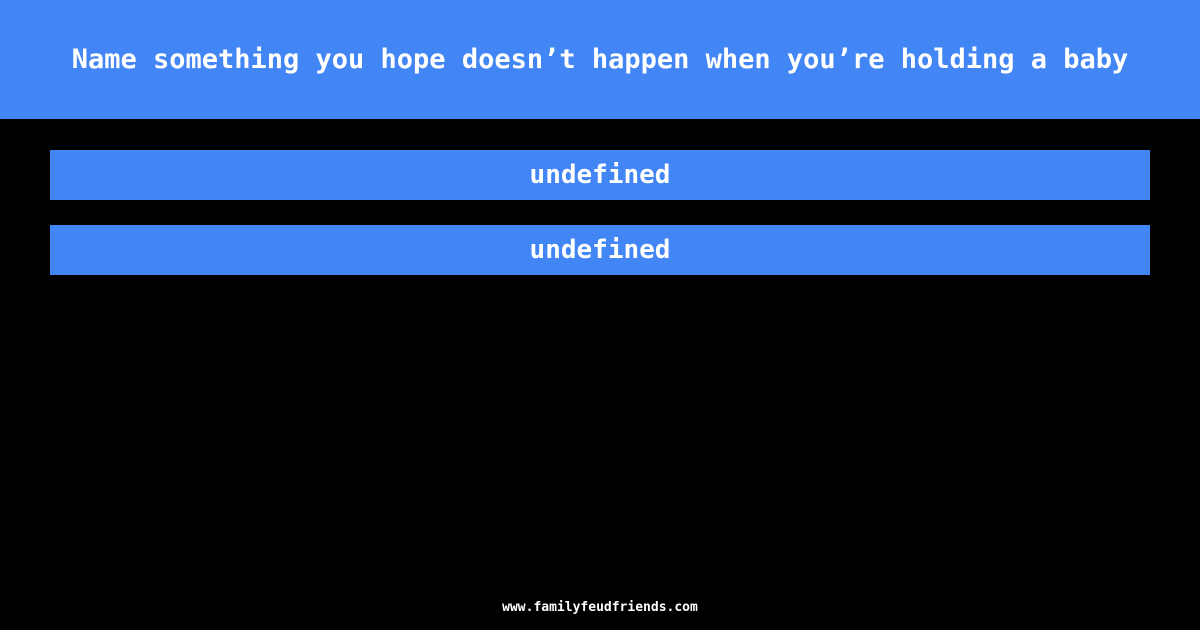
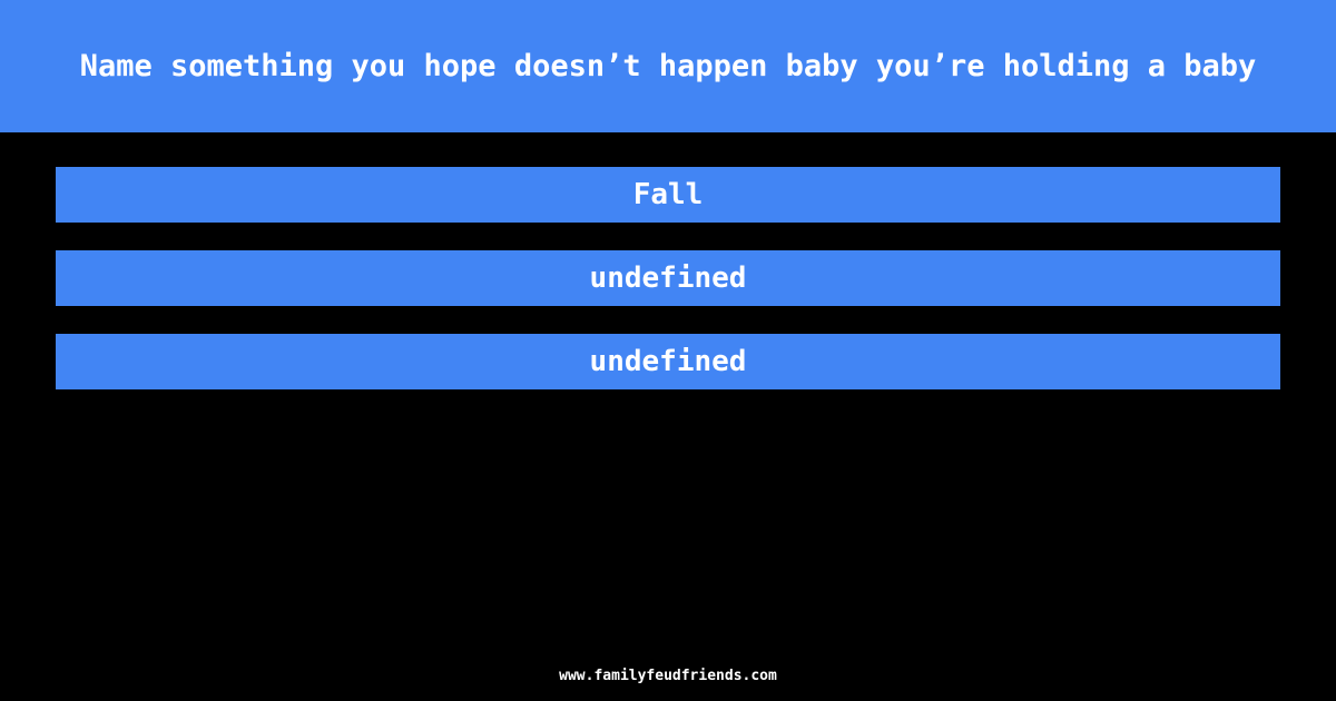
- Name something you hope doesn’t happen when you’re holding a baby
+ Name something you hope doesn’t happen baby you’re holding a baby
+ Fall
  undefined
  undefined
  www.familyfeudfriends.com
